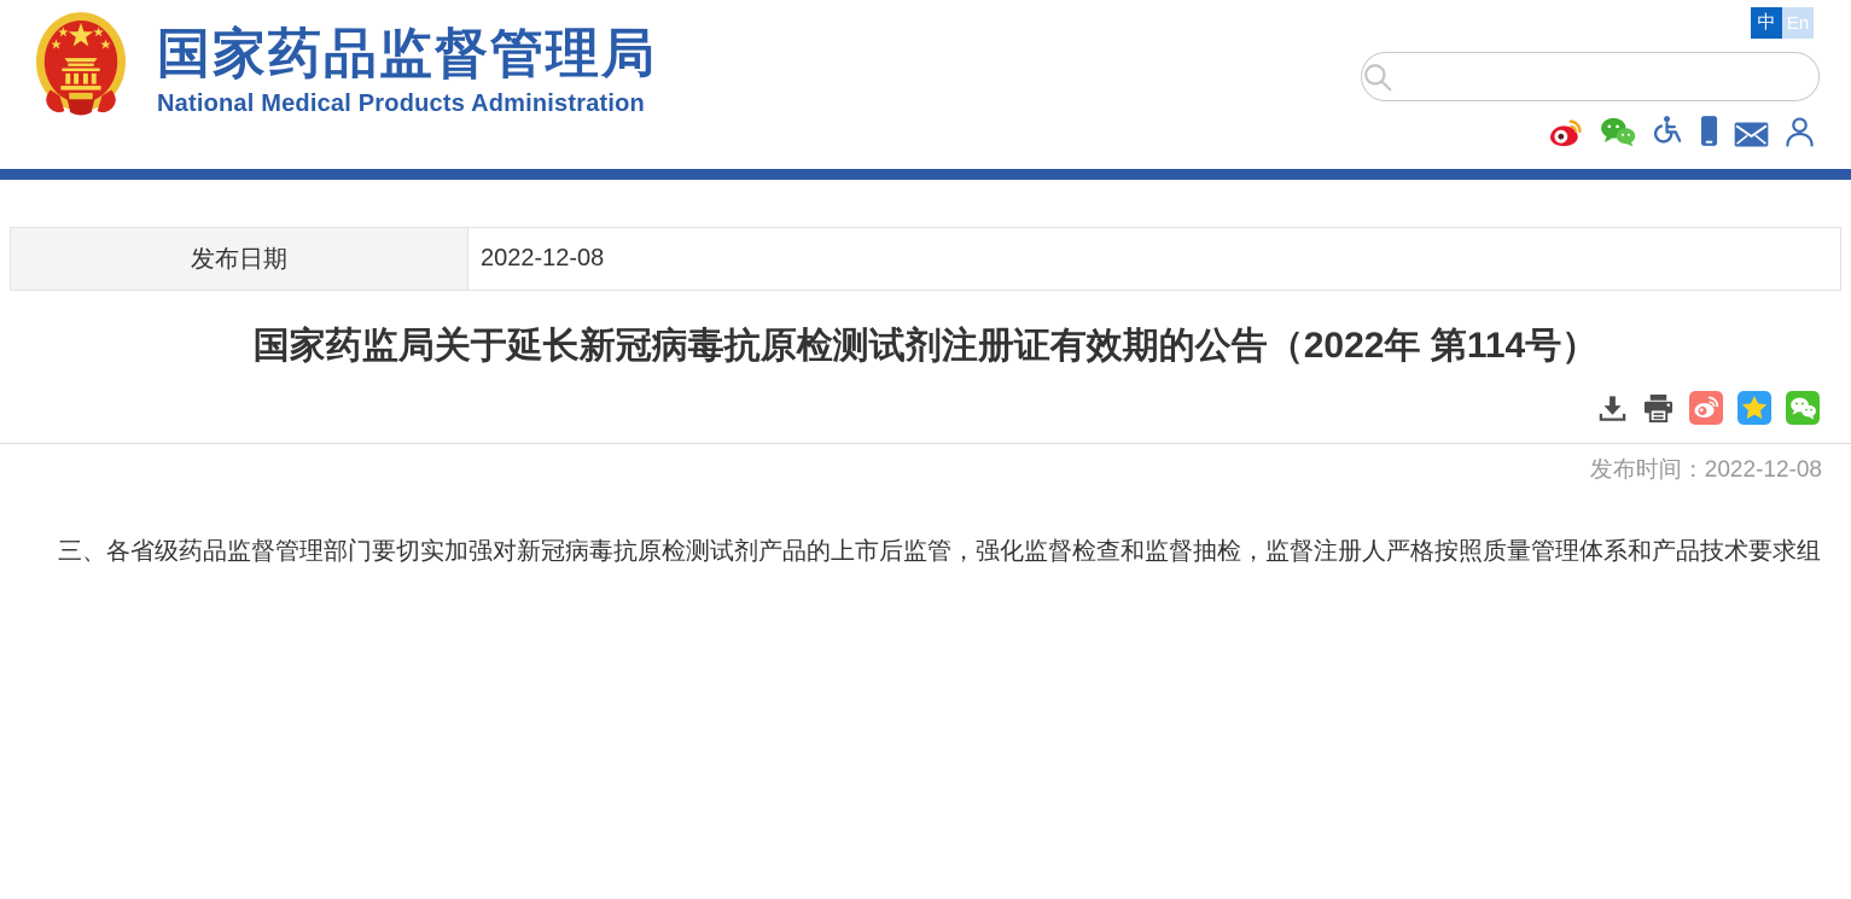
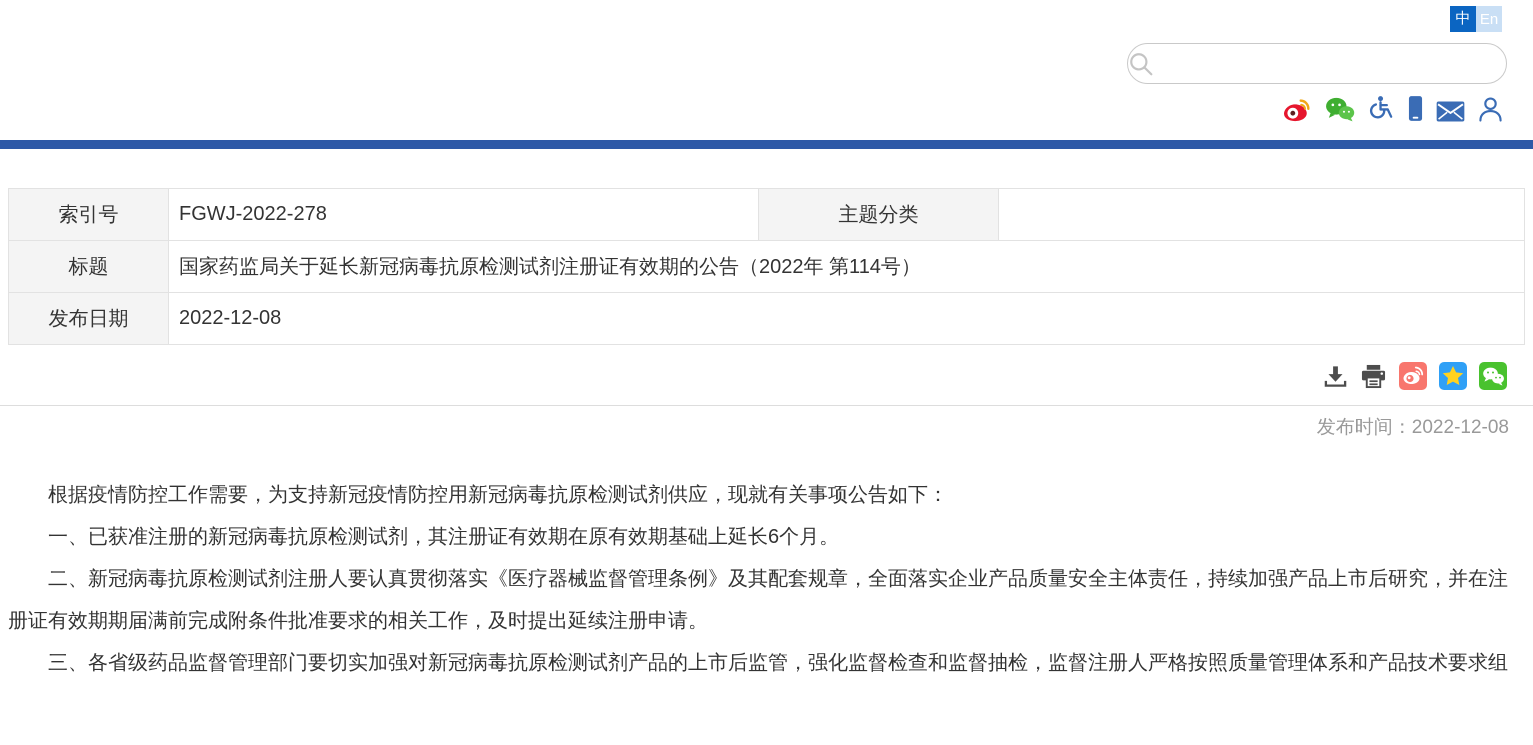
- 国家药品监督管理局
- National Medical Products Administration
  中
  En
+ 索引号	FGWJ-2022-278	主题分类
+ 标题	国家药监局关于延长新冠病毒抗原检测试剂注册证有效期的公告（2022年 第114号）
  发布日期	2022-12-08
- 国家药监局关于延长新冠病毒抗原检测试剂注册证有效期的公告（2022年 第114号）
  发布时间：2022-12-08
+ 根据疫情防控工作需要，为支持新冠疫情防控用新冠病毒抗原检测试剂供应，现就有关事项公告如下：
+ 一、已获准注册的新冠病毒抗原检测试剂，其注册证有效期在原有效期基础上延长6个月。
+ 二、新冠病毒抗原检测试剂注册人要认真贯彻落实《医疗器械监督管理条例》及其配套规章，全面落实企业产品质量安全主体责任，持续加强产品上市后研究，并在注册证有效期期届满前完成附条件批准要求的相关工作，及时提出延续注册申请。
  三、各省级药品监督管理部门要切实加强对新冠病毒抗原检测试剂产品的上市后监管，强化监督检查和监督抽检，监督注册人严格按照质量管理体系和产品技术要求组
